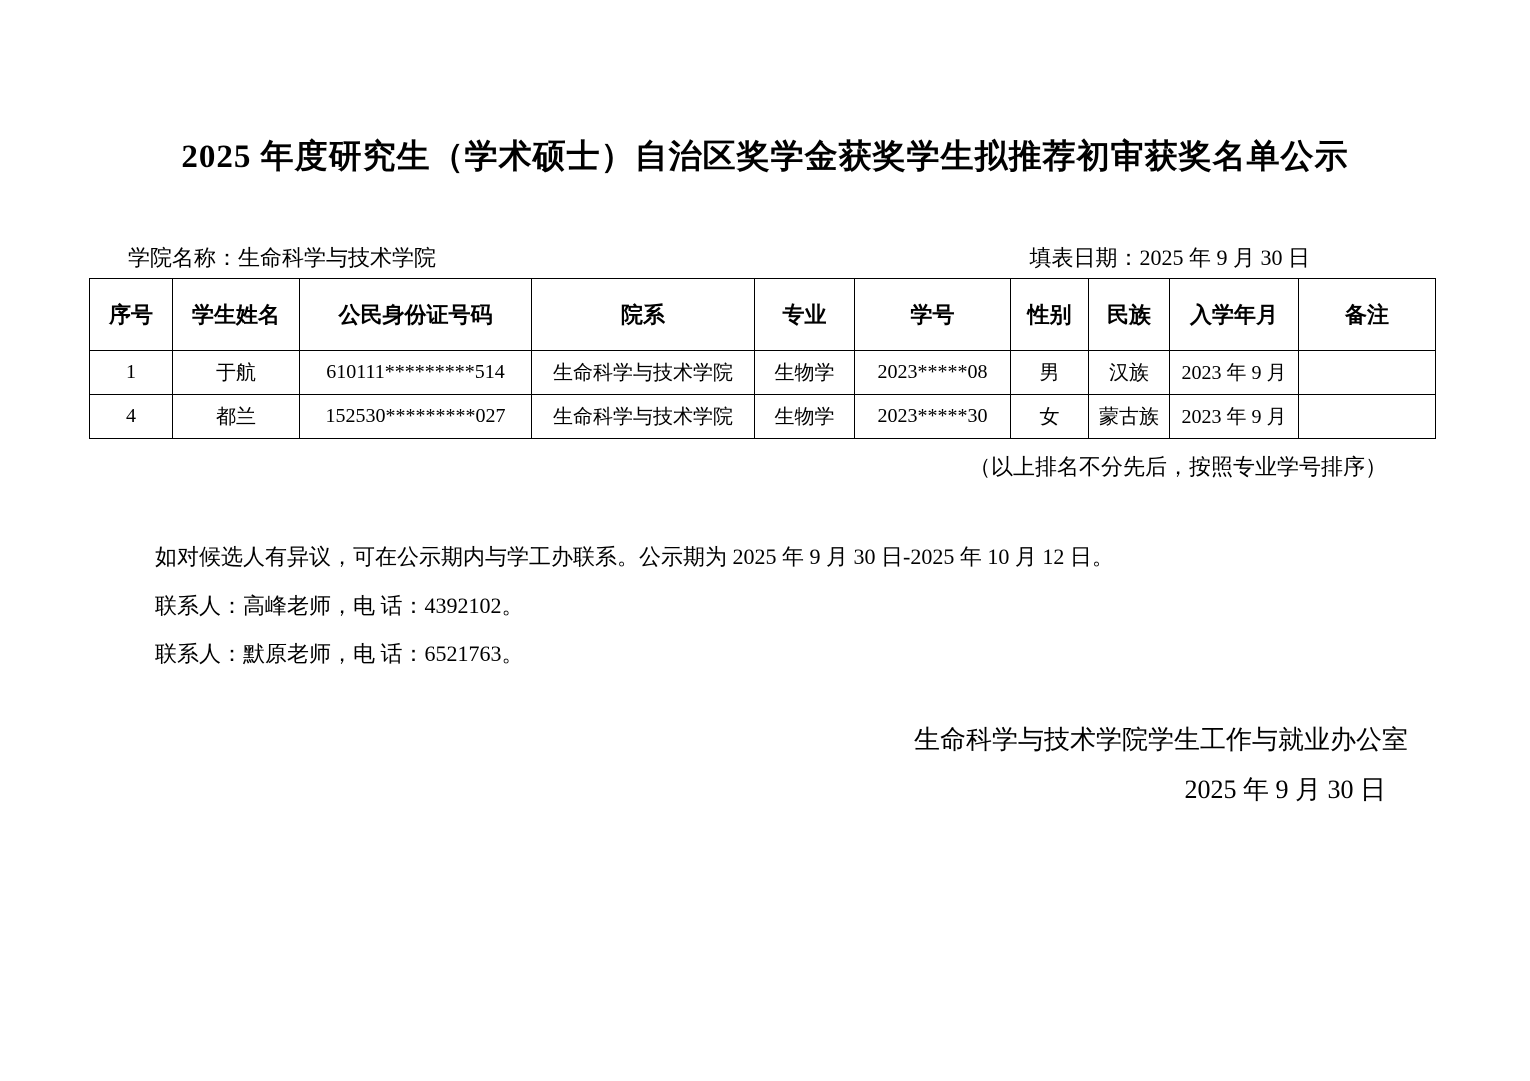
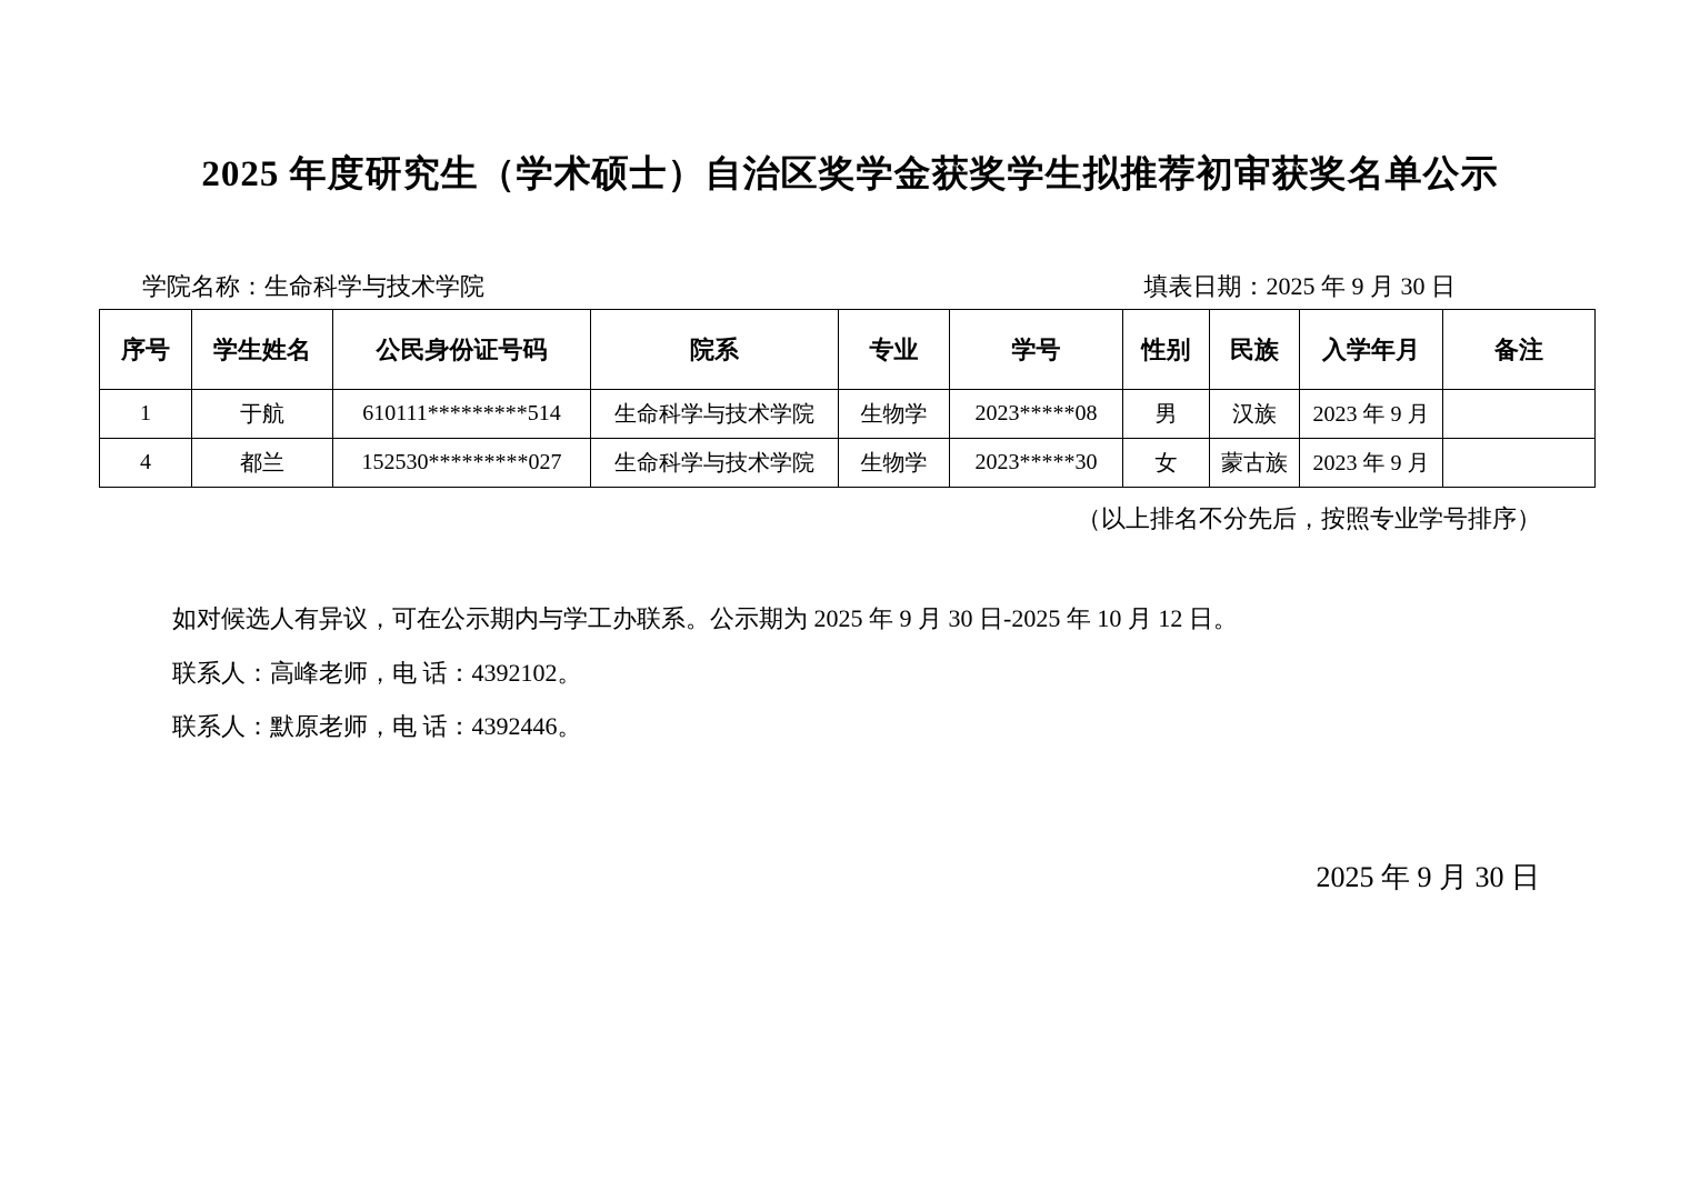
  2025 年度研究生（学术硕士）自治区奖学金获奖学生拟推荐初审获奖名单公示
  学院名称：生命科学与技术学院
  填表日期：2025 年 9 月 30 日
  序号	学生姓名	公民身份证号码	院系	专业	学号	性别	民族	入学年月	备注
  1	于航	610111*********514	生命科学与技术学院	生物学	2023*****08	男	汉族	2023 年 9 月
  4	都兰	152530*********027	生命科学与技术学院	生物学	2023*****30	女	蒙古族	2023 年 9 月
  （以上排名不分先后，按照专业学号排序）
  如对候选人有异议，可在公示期内与学工办联系。公示期为 2025 年 9 月 30 日-2025 年 10 月 12 日。
  联系人：高峰老师，电 话：4392102。
- 联系人：默原老师，电 话：6521763。
+ 联系人：默原老师，电 话：4392446。
- 生命科学与技术学院学生工作与就业办公室
  2025 年 9 月 30 日
